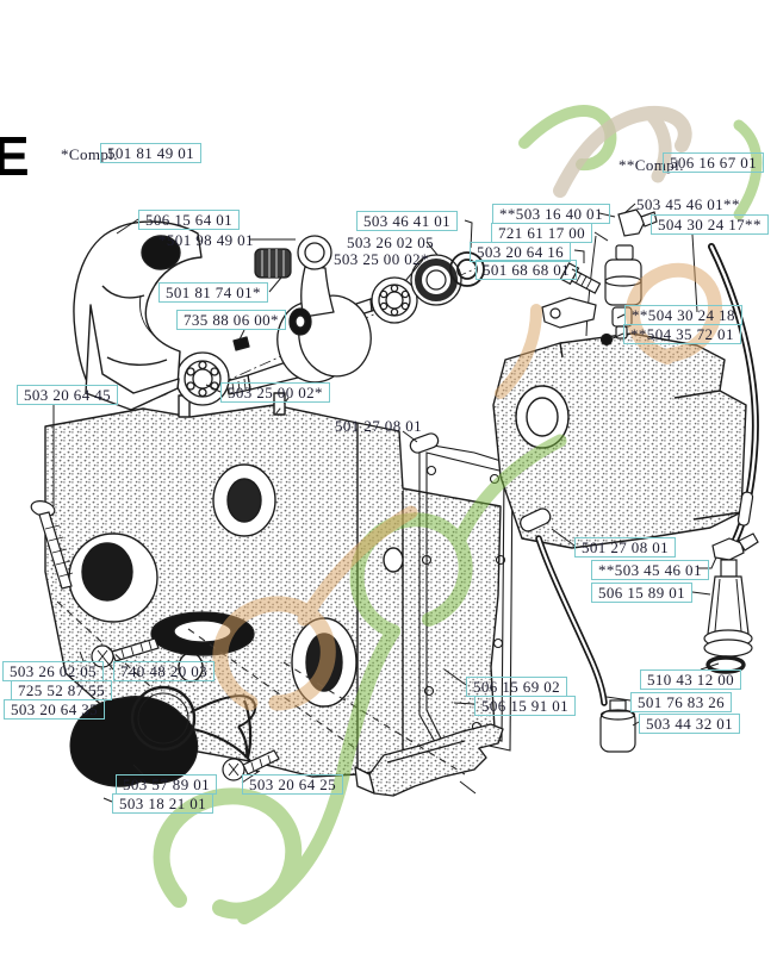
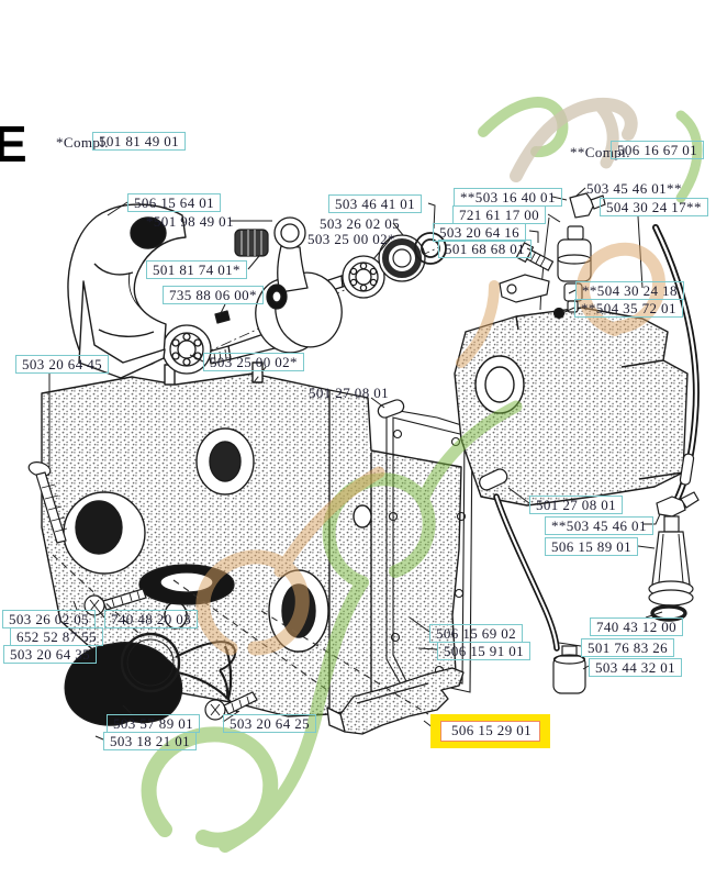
  E
  *Compl.
  501 81 49 01
  **Compl.
  506 16 67 01
  506 15 64 01
  *501 98 49 01
  503 46 41 01
  503 26 02 05
  503 25 00 02*
  **503 16 40 01
  721 61 17 00
  503 20 64 16
  501 68 68 01
  503 45 46 01**
  504 30 24 17**
  **504 30 24 18
  **504 35 72 01
  501 81 74 01*
  735 88 06 00*
  503 20 64 45
  503 25 00 02*
  501 27 08 01
  501 27 08 01
  **503 45 46 01
  506 15 89 01
- 510 43 12 00
+ 740 43 12 00
  501 76 83 26
  503 44 32 01
  506 15 69 02
  506 15 91 01
  503 26 02 05
- 725 52 87 55
+ 652 52 87 55
  503 20 64 35
  740 48 20 03
  503 57 89 01
  503 18 21 01
  503 20 64 25
+ 506 15 29 01
